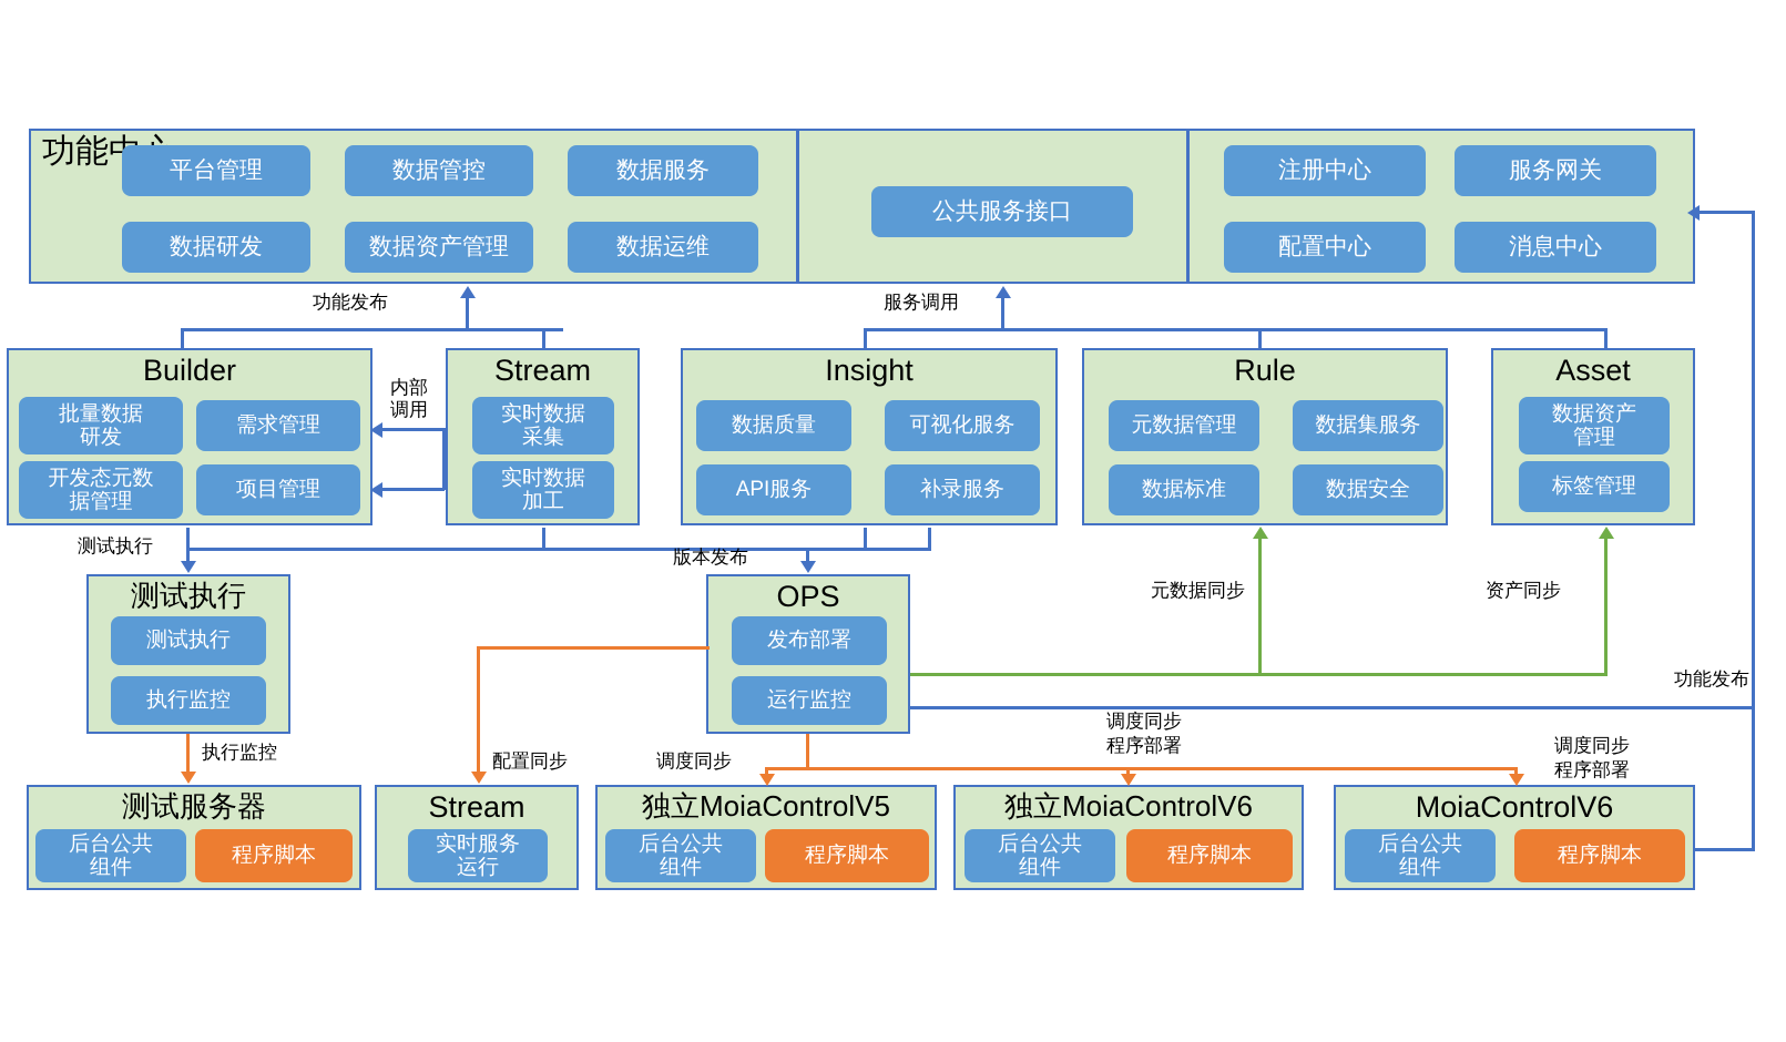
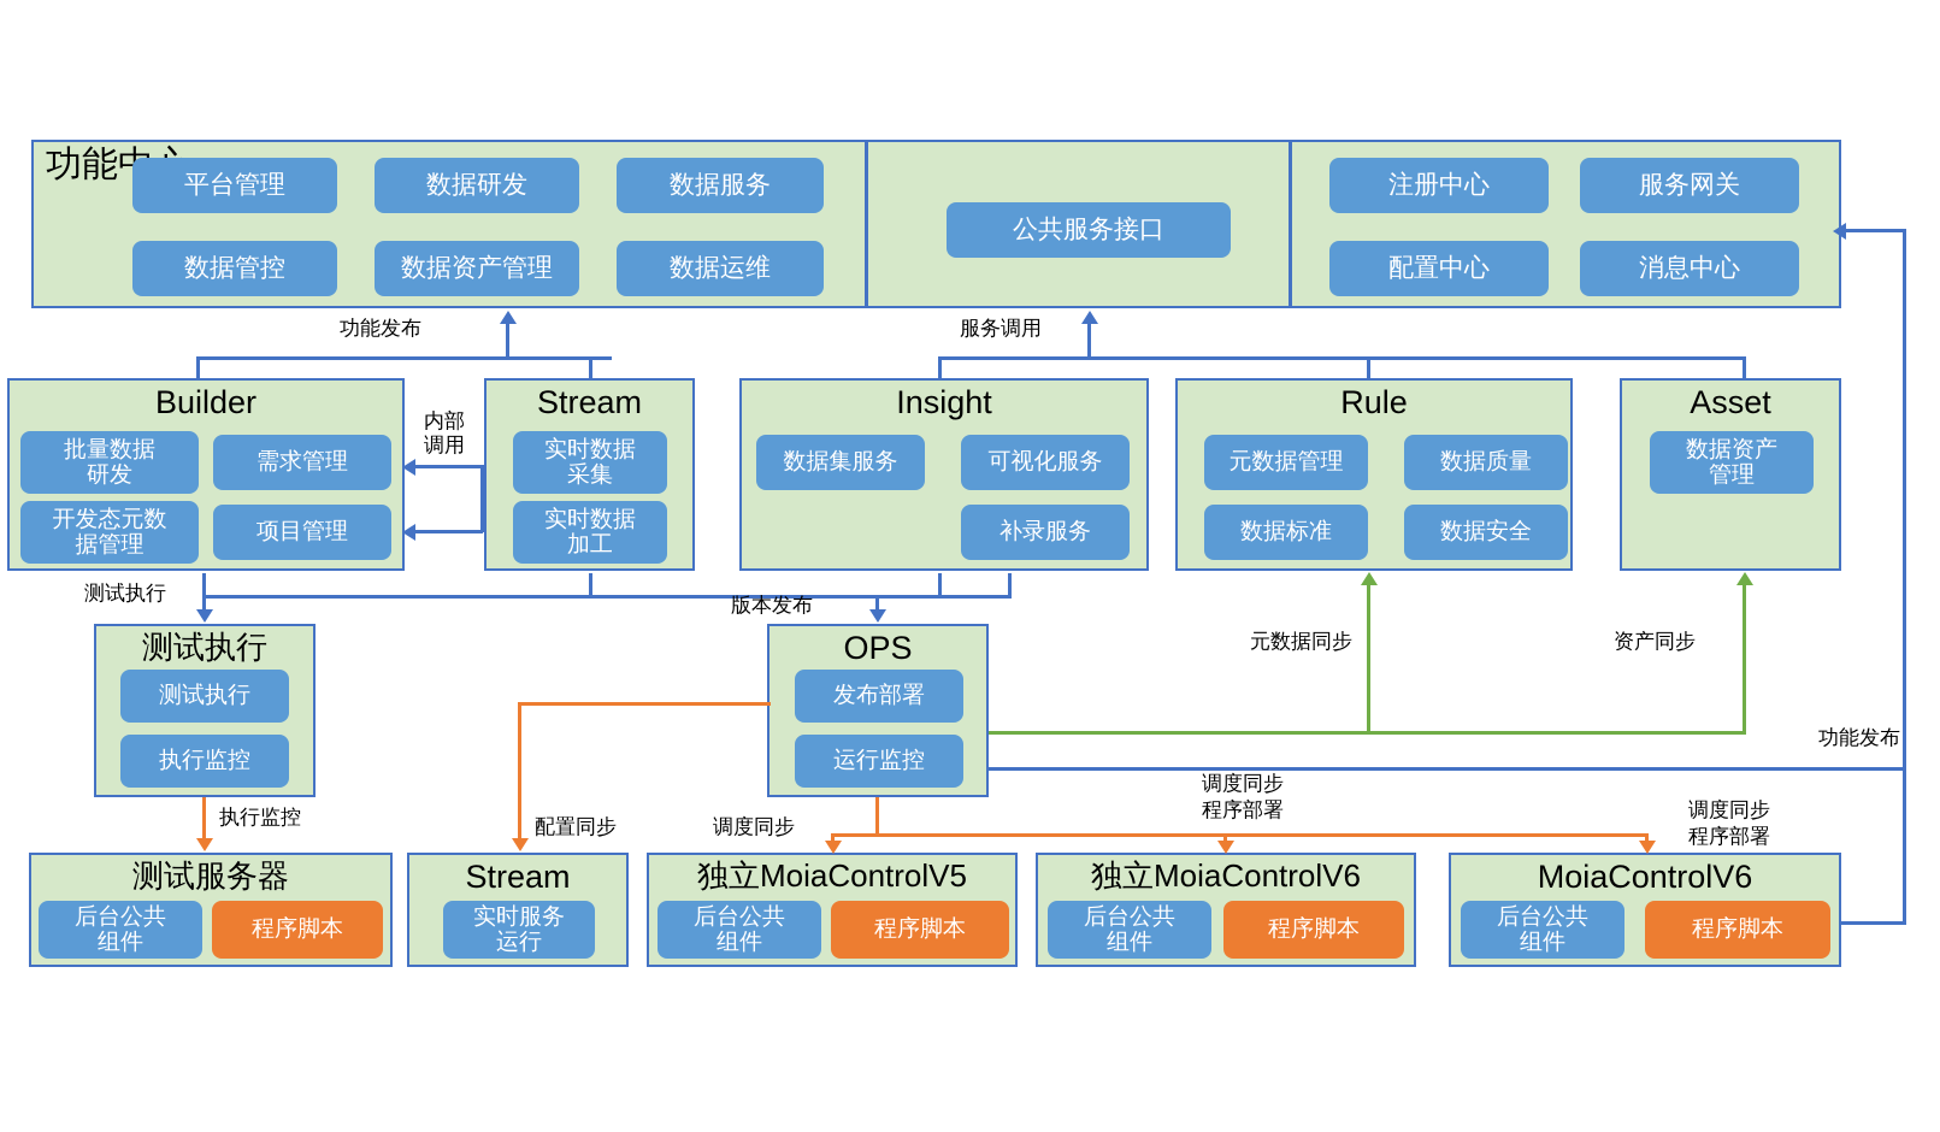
  平台管理
- 数据管控
+ 数据研发
  数据服务
- 数据研发
+ 数据管控
  数据资产管理
  数据运维
  公共服务接口
  注册中心
  服务网关
  配置中心
  消息中心
  Builder
  批量数据
  研发
  需求管理
  开发态元数
  据管理
  项目管理
  Stream
  实时数据
  采集
  实时数据
  加工
  Insight
- 数据质量
+ 数据集服务
  可视化服务
- API服务
  补录服务
  Rule
  元数据管理
- 数据集服务
+ 数据质量
  数据标准
  数据安全
  Asset
  数据资产
  管理
- 标签管理
  测试执行
  测试执行
  执行监控
  OPS
  发布部署
  运行监控
  测试服务器
  后台公共
  组件
  程序脚本
  Stream
  实时服务
  运行
  独立MoiaControlV5
  后台公共
  组件
  程序脚本
  独立MoiaControlV6
  后台公共
  组件
  程序脚本
  MoiaControlV6
  后台公共
  组件
  程序脚本
  功能发布
  服务调用
  内部
  调用
  测试执行
  版本发布
  元数据同步
  资产同步
  功能发布
  执行监控
  配置同步
  调度同步
  调度同步
  程序部署
  调度同步
  程序部署
